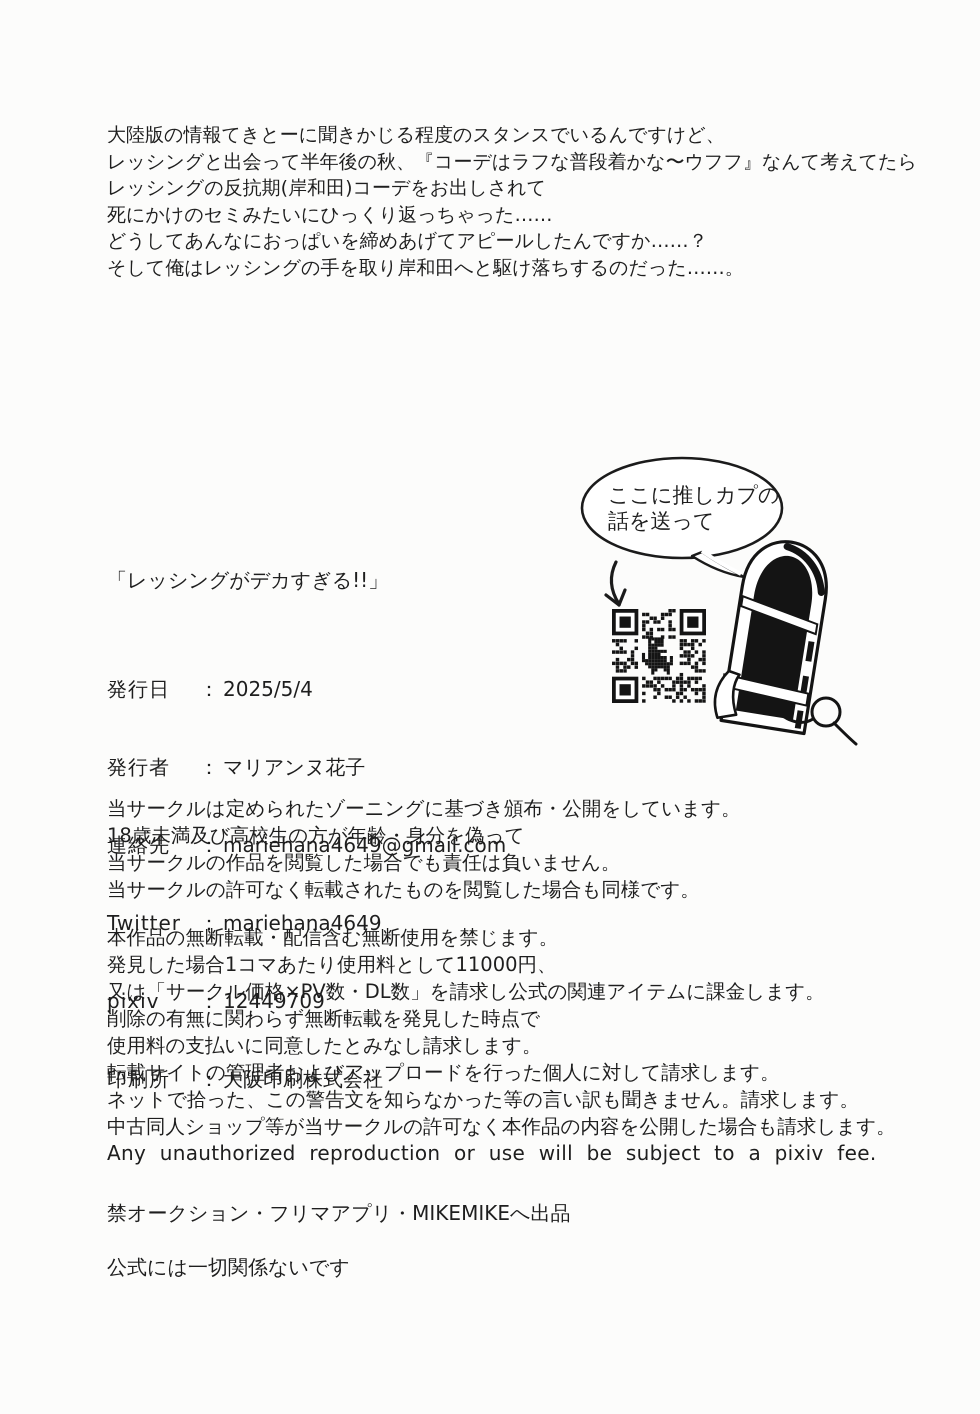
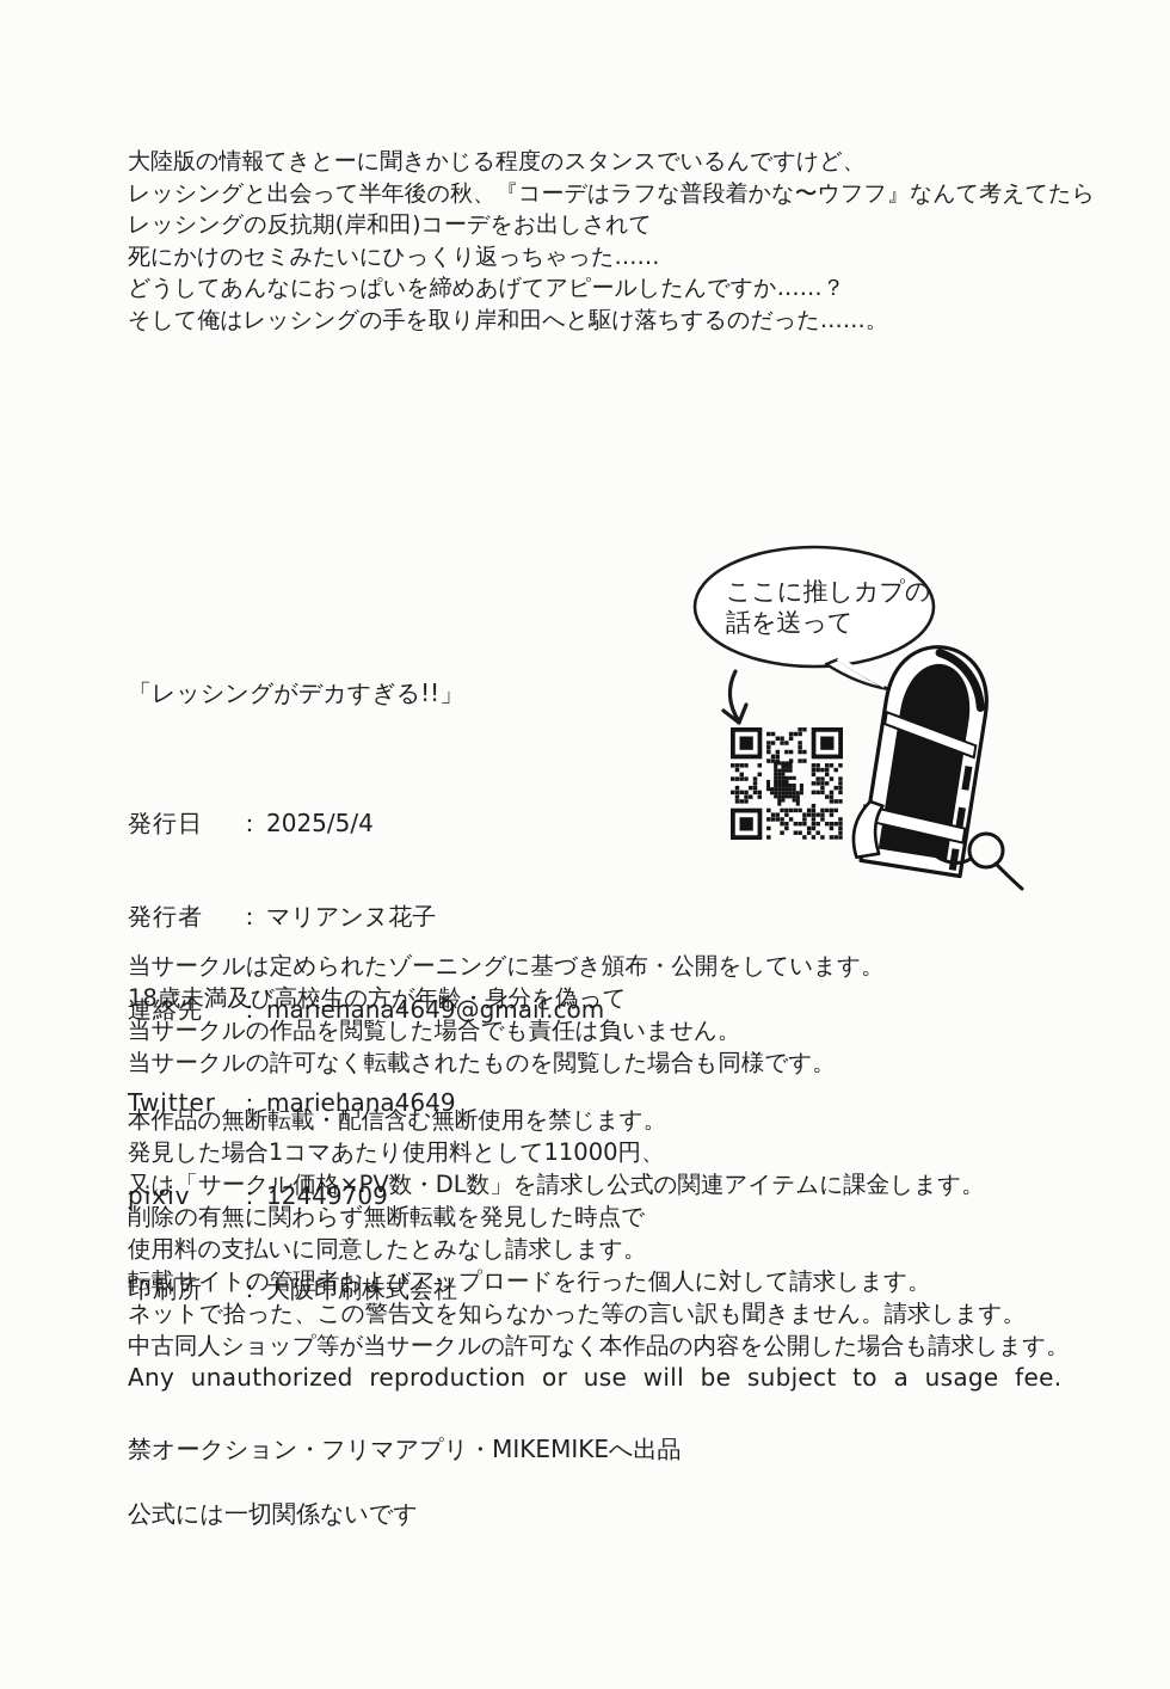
  大陸版の情報てきとーに聞きかじる程度のスタンスでいるんですけど、
  レッシングと出会って半年後の秋、『コーデはラフな普段着かな〜ウフフ』なんて考えてたら
  レッシングの反抗期(岸和田)コーデをお出しされて
  死にかけのセミみたいにひっくり返っちゃった……
  どうしてあんなにおっぱいを締めあげてアピールしたんですか……？
  そして俺はレッシングの手を取り岸和田へと駆け落ちするのだった……。
  ここに推しカプの
  話を送って
  「レッシングがデカすぎる!!」
  発行日
  ：
  2025/5/4
  発行者
  ：
  マリアンヌ花子
  連絡先
  ：
  mariehana4649@gmail.com
  Twitter
  ：
  mariehana4649
  pixiv
  ：
  12449709
  印刷所
  ：
  大阪印刷株式会社
  当サークルは定められたゾーニングに基づき頒布・公開をしています。
  18歳未満及び高校生の方が年齢・身分を偽って
  当サークルの作品を閲覧した場合でも責任は負いません。
  当サークルの許可なく転載されたものを閲覧した場合も同様です。
  本作品の無断転載・配信含む無断使用を禁じます。
  発見した場合1コマあたり使用料として11000円、
  又は「サークル価格×PV数・DL数」を請求し公式の関連アイテムに課金します。
  削除の有無に関わらず無断転載を発見した時点で
  使用料の支払いに同意したとみなし請求します。
  転載サイトの管理者およびアップロードを行った個人に対して請求します。
  ネットで拾った、この警告文を知らなかった等の言い訳も聞きません。請求します。
  中古同人ショップ等が当サークルの許可なく本作品の内容を公開した場合も請求します。
- Any unauthorized reproduction or use will be subject to a pixiv fee.
+ Any unauthorized reproduction or use will be subject to a usage fee.
  禁オークション・フリマアプリ・MIKEMIKEへ出品
  公式には一切関係ないです
